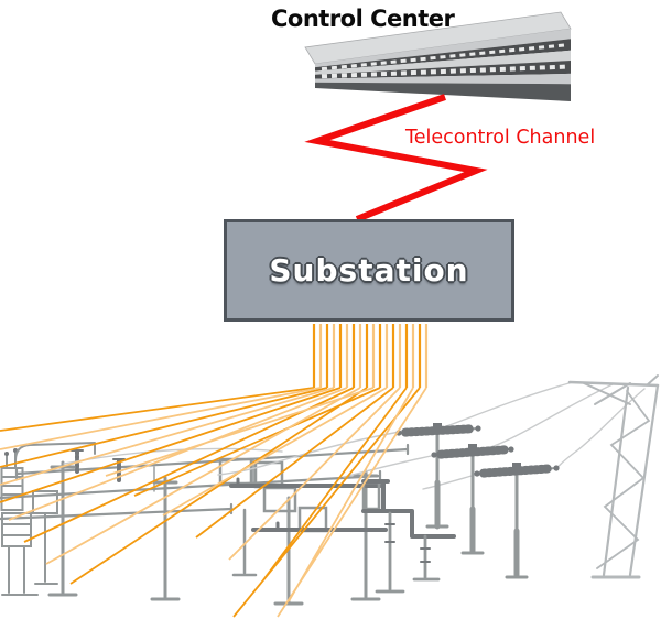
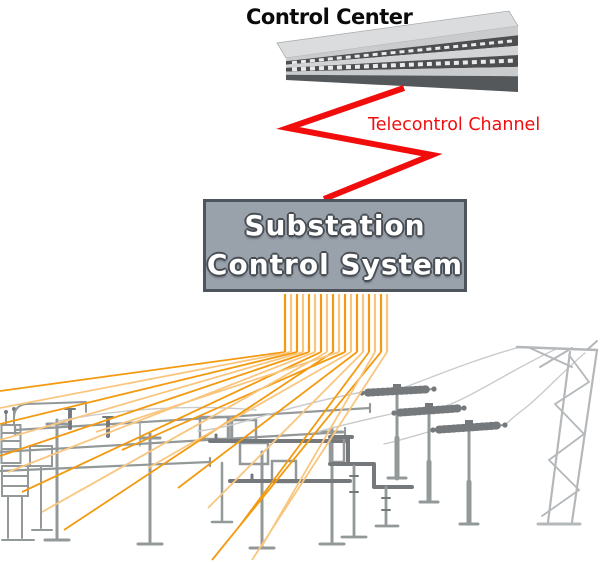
  Control Center
  Telecontrol Channel
  Substation
+ Control System
